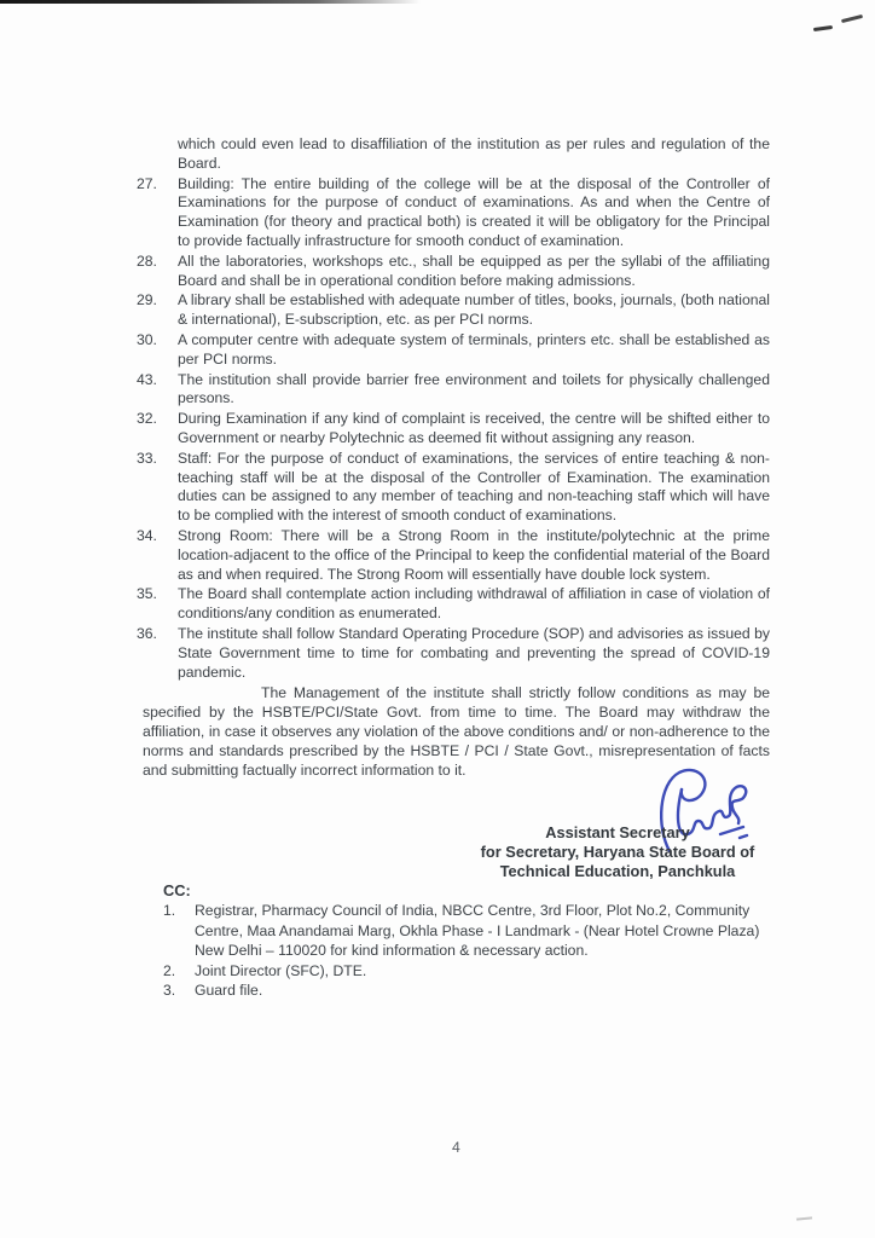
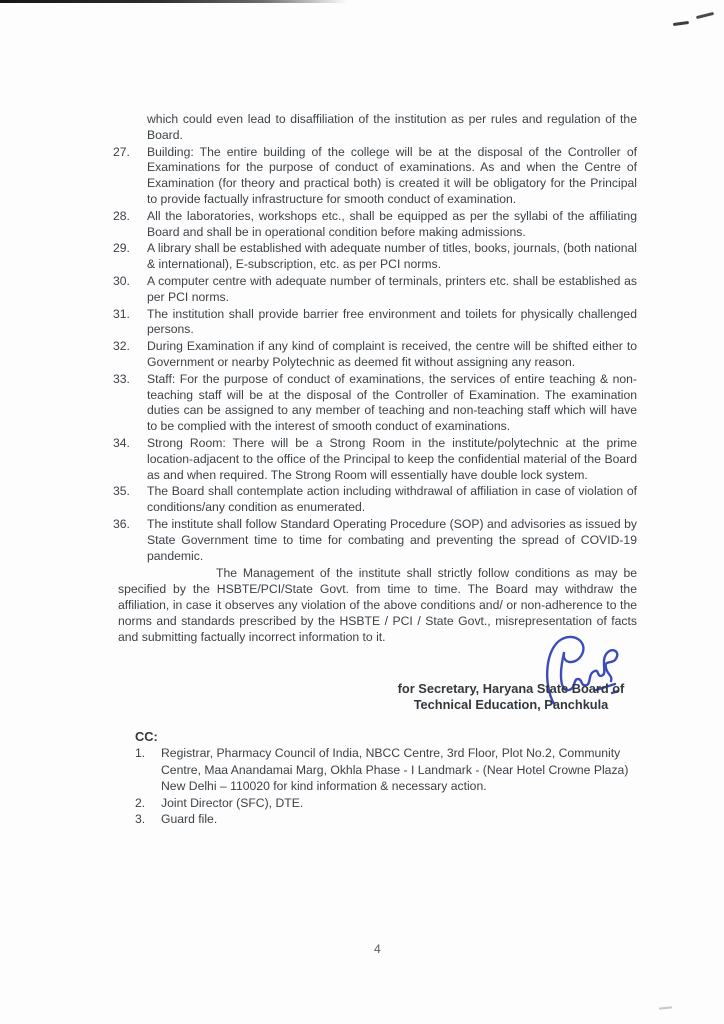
  which could even lead to disaffiliation of the institution as per rules and regulation of the Board.
  27.
  Building: The entire building of the college will be at the disposal of the Controller of Examinations for the purpose of conduct of examinations. As and when the Centre of Examination (for theory and practical both) is created it will be obligatory for the Principal to provide factually infrastructure for smooth conduct of examination.
  28.
  All the laboratories, workshops etc., shall be equipped as per the syllabi of the affiliating Board and shall be in operational condition before making admissions.
  29.
  A library shall be established with adequate number of titles, books, journals, (both national & international), E-subscription, etc. as per PCI norms.
  30.
- A computer centre with adequate system of terminals, printers etc. shall be established as per PCI norms.
+ A computer centre with adequate number of terminals, printers etc. shall be established as per PCI norms.
- 43.
+ 31.
  The institution shall provide barrier free environment and toilets for physically challenged persons.
  32.
  During Examination if any kind of complaint is received, the centre will be shifted either to Government or nearby Polytechnic as deemed fit without assigning any reason.
  33.
  Staff: For the purpose of conduct of examinations, the services of entire teaching & non-teaching staff will be at the disposal of the Controller of Examination. The examination duties can be assigned to any member of teaching and non-teaching staff which will have to be complied with the interest of smooth conduct of examinations.
  34.
  Strong Room: There will be a Strong Room in the institute/polytechnic at the prime location-adjacent to the office of the Principal to keep the confidential material of the Board as and when required. The Strong Room will essentially have double lock system.
  35.
  The Board shall contemplate action including withdrawal of affiliation in case of violation of conditions/any condition as enumerated.
  36.
  The institute shall follow Standard Operating Procedure (SOP) and advisories as issued by State Government time to time for combating and preventing the spread of COVID-19 pandemic.
  The Management of the institute shall strictly follow conditions as may be specified by the HSBTE/PCI/State Govt. from time to time. The Board may withdraw the affiliation, in case it observes any violation of the above conditions and/ or non-adherence to the norms and standards prescribed by the HSBTE / PCI / State Govt., misrepresentation of facts and submitting factually incorrect information to it.
- Assistant Secretary
  for Secretary, Haryana State Board of
  Technical Education, Panchkula
  CC:
  1.
  Registrar, Pharmacy Council of India, NBCC Centre, 3rd Floor, Plot No.2, Community Centre, Maa Anandamai Marg, Okhla Phase - I Landmark - (Near Hotel Crowne Plaza) New Delhi – 110020 for kind information & necessary action.
  2.
  Joint Director (SFC), DTE.
  3.
  Guard file.
  4
